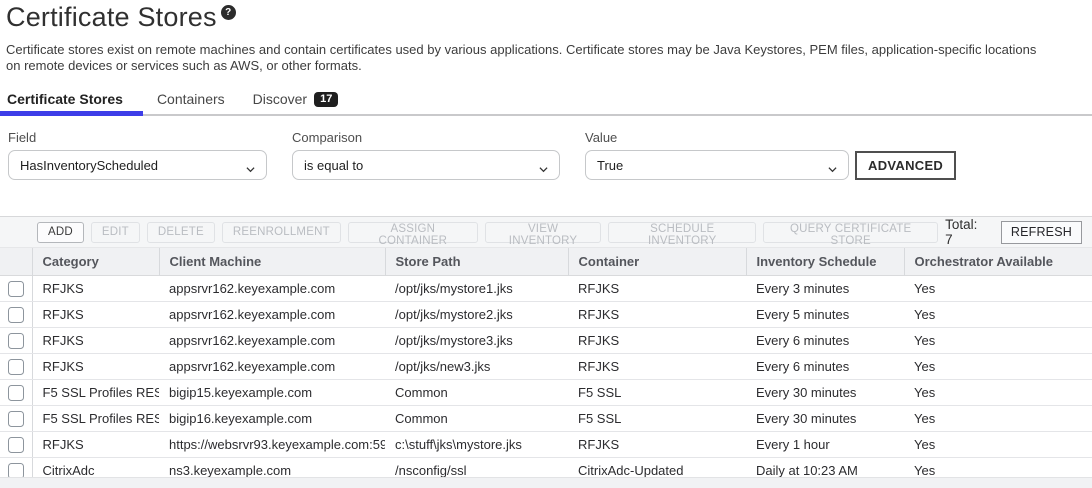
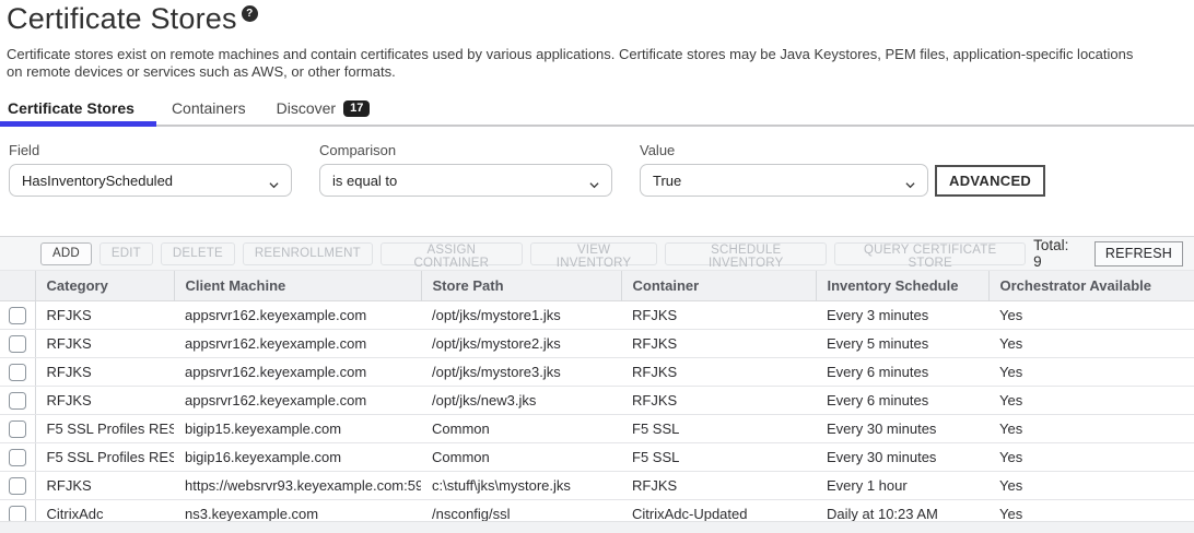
  Certificate Stores
  ?
  Certificate stores exist on remote machines and contain certificates used by various applications. Certificate stores may be Java Keystores, PEM files, application-specific locations on remote devices or services such as AWS, or other formats.
  Certificate Stores
  Containers
  Discover
  17
  Field
  HasInventoryScheduled
  Comparison
  is equal to
  Value
  True
  ADVANCED
  ADD
  EDIT
  DELETE
  REENROLLMENT
  ASSIGN CONTAINER
  VIEW INVENTORY
  SCHEDULE INVENTORY
  QUERY CERTIFICATE STORE
- Total: 7
+ Total: 9
  REFRESH
  	Category	Client Machine	Store Path	Container	Inventory Schedule	Orchestrator Available
  	RFJKS	appsrvr162.keyexample.com	/opt/jks/mystore1.jks	RFJKS	Every 3 minutes	Yes
  	RFJKS	appsrvr162.keyexample.com	/opt/jks/mystore2.jks	RFJKS	Every 5 minutes	Yes
  	RFJKS	appsrvr162.keyexample.com	/opt/jks/mystore3.jks	RFJKS	Every 6 minutes	Yes
  	RFJKS	appsrvr162.keyexample.com	/opt/jks/new3.jks	RFJKS	Every 6 minutes	Yes
  	F5 SSL Profiles RES	bigip15.keyexample.com	Common	F5 SSL	Every 30 minutes	Yes
  	F5 SSL Profiles RES	bigip16.keyexample.com	Common	F5 SSL	Every 30 minutes	Yes
  	RFJKS	https://websrvr93.keyexample.com:59	c:\stuff\jks\mystore.jks	RFJKS	Every 1 hour	Yes
  	CitrixAdc	ns3.keyexample.com	/nsconfig/ssl	CitrixAdc-Updated	Daily at 10:23 AM	Yes
